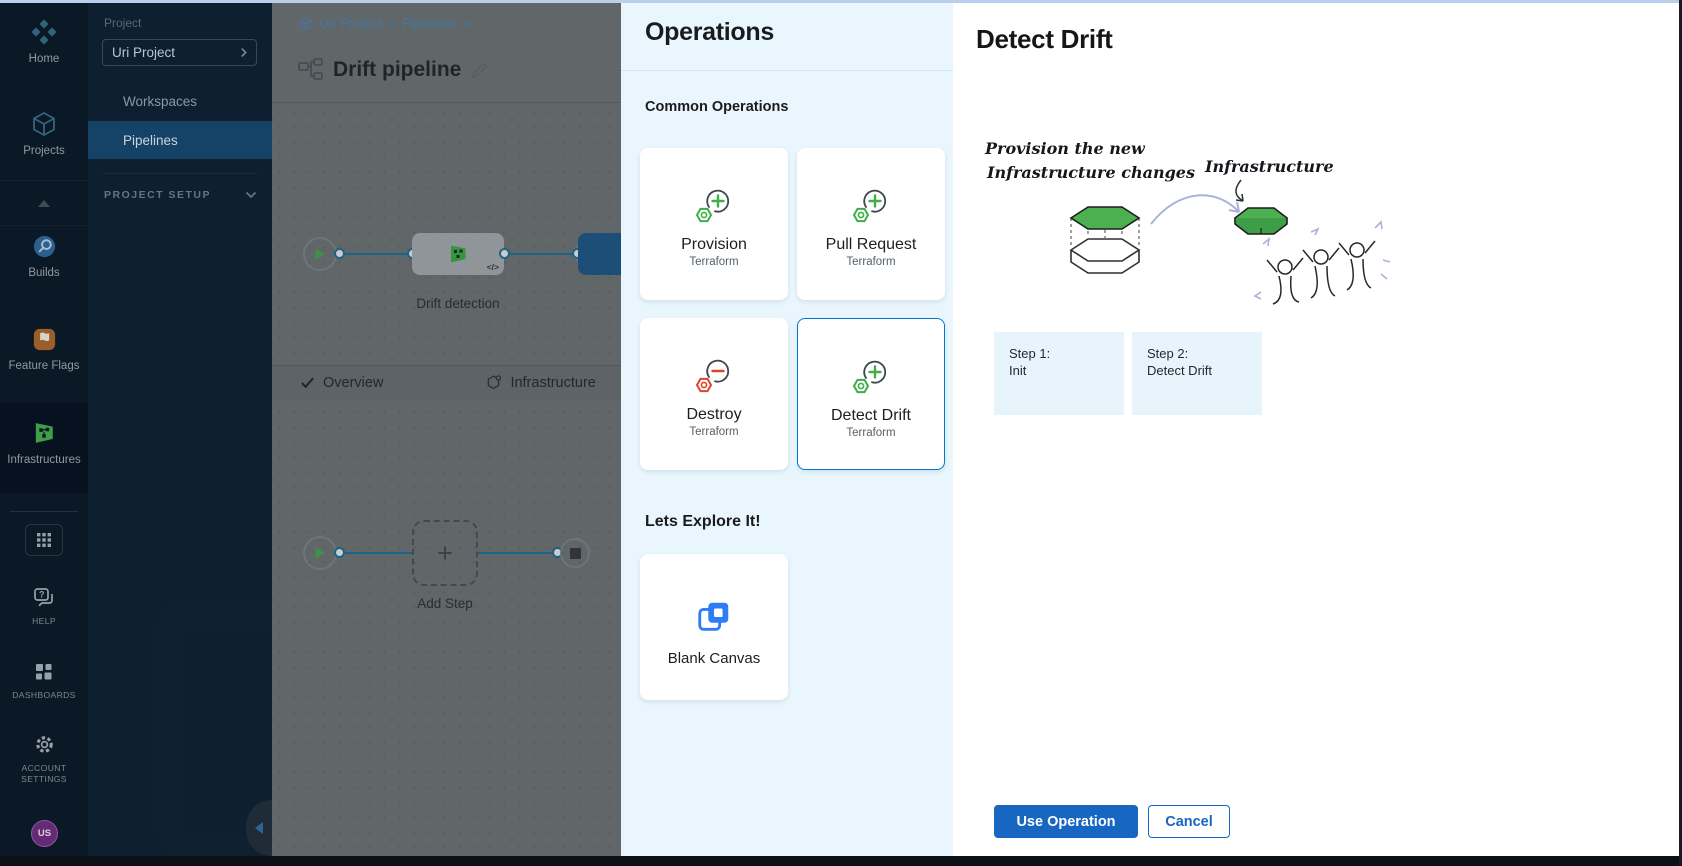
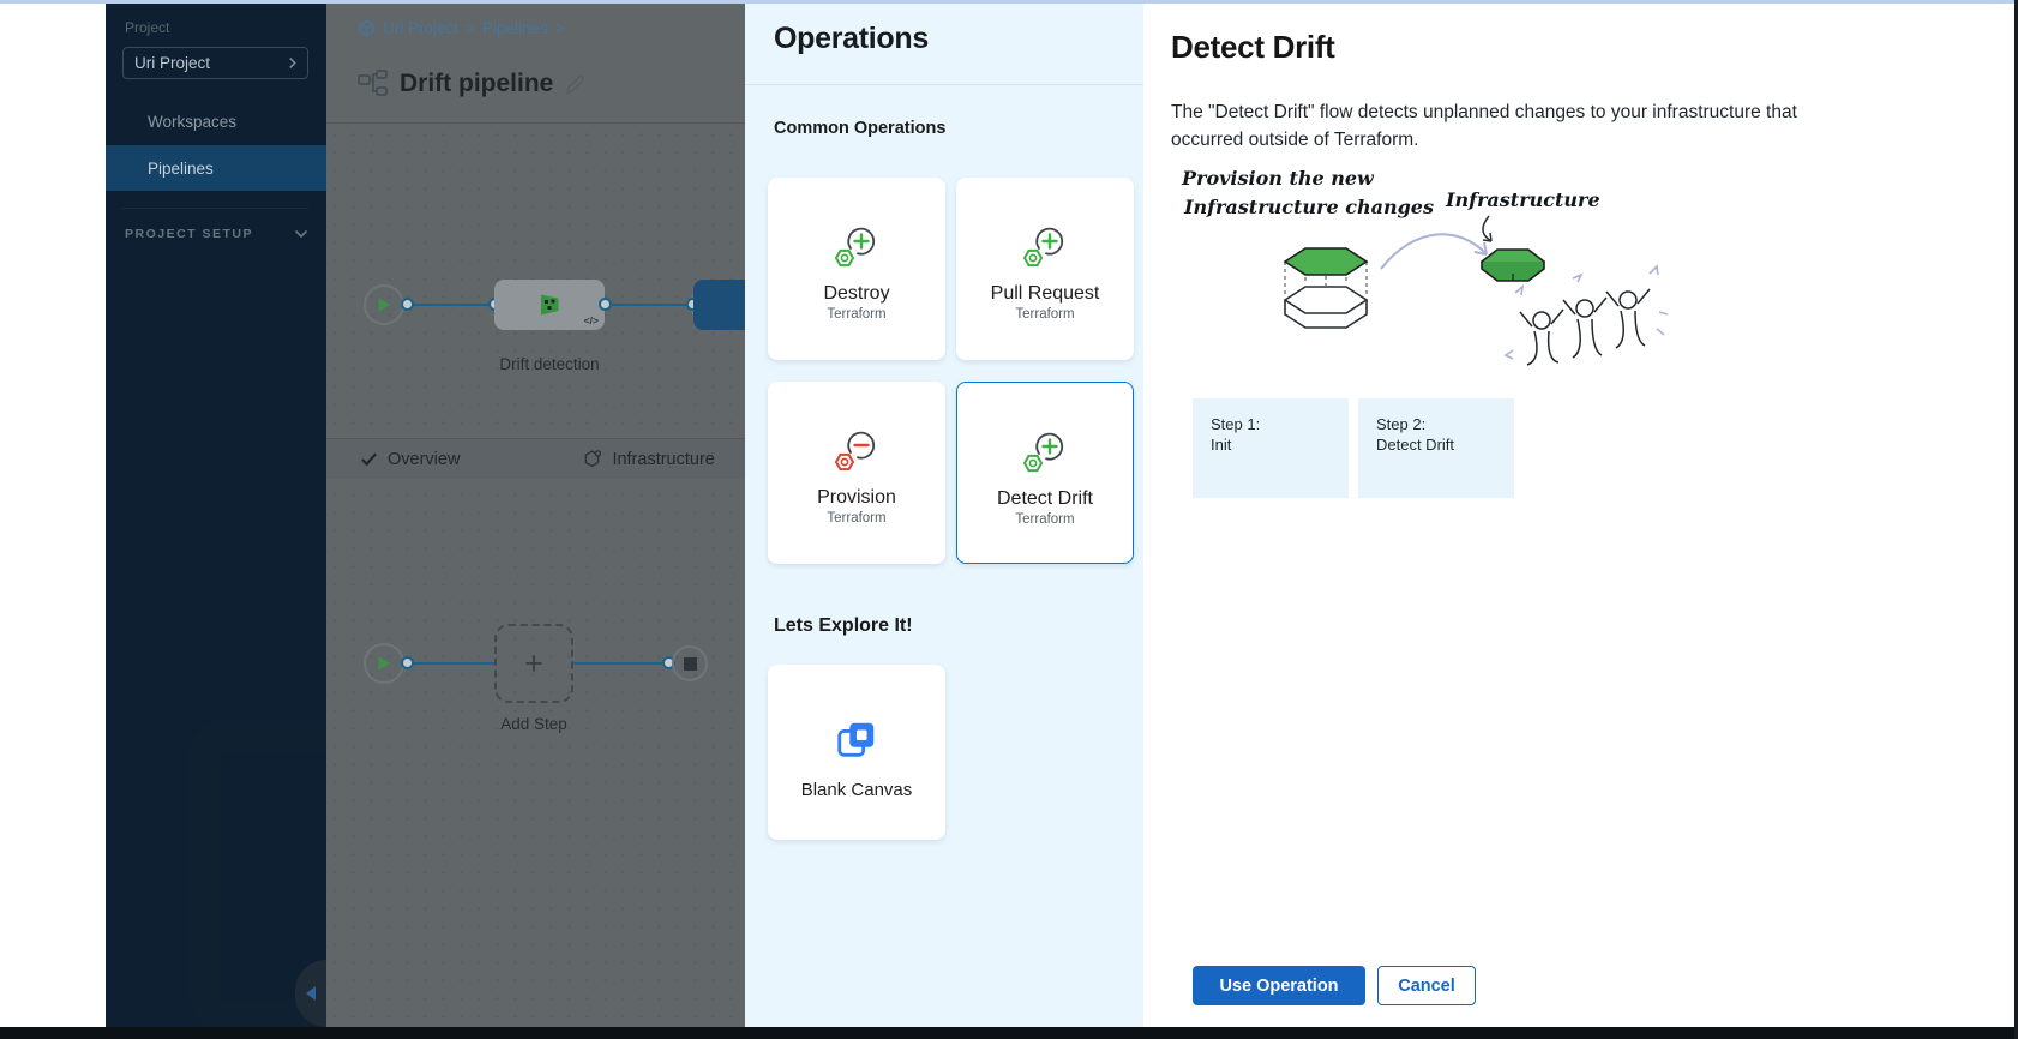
- Home
- Projects
- Builds
- Feature Flags
- Infrastructures
- ?
- HELP
- DASHBOARDS
- ACCOUNT SETTINGS
- US
  Project
  Uri Project
  Workspaces
  Pipelines
  PROJECT SETUP
  Uri Project
  >
  Pipelines
  >
  Drift pipeline
  </>
  Drift detection
  Overview
  Infrastructure
  +
  Add Step
  Operations
  Common Operations
- Provision
+ Destroy
  Terraform
  Pull Request
  Terraform
- Destroy
+ Provision
  Terraform
  Detect Drift
  Terraform
  Lets Explore It!
  Blank Canvas
  Detect Drift
+ The "Detect Drift" flow detects unplanned changes to your infrastructure that occurred outside of Terraform.
  Provision the new
  Infrastructure changes
  Infrastructure
  Step 1:
  Init
  Step 2:
  Detect Drift
  Use Operation
  Cancel
